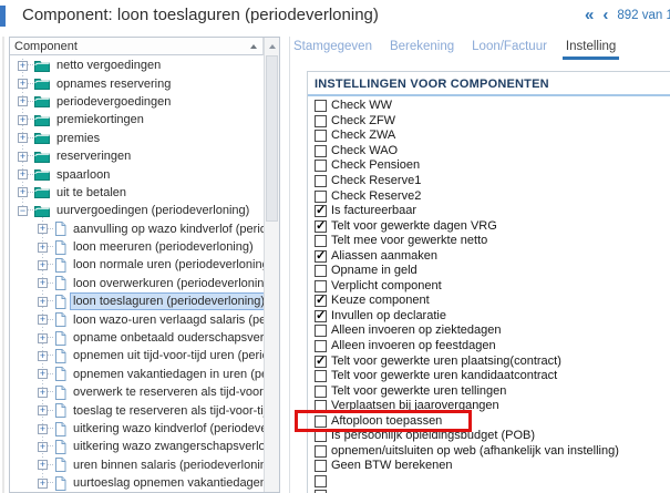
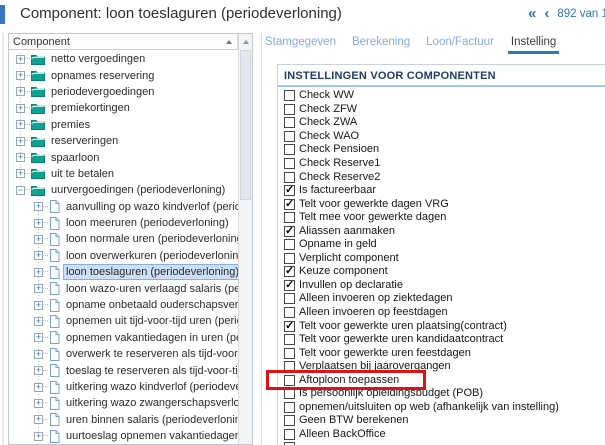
  Component: loon toeslaguren (periodeverloning)
  «
  ‹
  892 van
  Component
  +
  netto vergoedingen
  +
  opnames reservering
  +
  periodevergoedingen
  +
  premiekortingen
  +
  premies
  +
  reserveringen
  +
  spaarloon
  +
  uit te betalen
  −
  uurvergoedingen (periodeverloning)
  +
  aanvulling op wazo kindverlof (peri
  +
  loon meeruren (periodeverloning)
  +
  loon normale uren (periodeverlonin
  +
  loon overwerkuren (periodeverlonin
  +
  loon toeslaguren (periodeverloning
  +
  +
  +
  opnemen uit tijd-voor-tijd uren (peri
  +
  +
  +
  +
  uitkering wazo kindverlof (periodev
  +
  +
  uren binnen salaris (periodeverloni
  +
  Stamgegeven
  Berekening
  Loon/Factuur
  Instelling
  INSTELLINGEN VOOR COMPONENTEN
  Check WW
  Check ZFW
  Check ZWA
  Check WAO
  Check Pensioen
  Check Reserve1
  Check Reserve2
  ✓
  Is factureerbaar
  ✓
  Telt voor gewerkte dagen VRG
- Telt mee voor gewerkte netto
+ Telt mee voor gewerkte dagen
  ✓
  Aliassen aanmaken
  Opname in geld
  Verplicht component
  ✓
  Keuze component
  ✓
  Invullen op declaratie
  Alleen invoeren op ziektedagen
  Alleen invoeren op feestdagen
  ✓
  Telt voor gewerkte uren plaatsing(contract)
  Telt voor gewerkte uren kandidaatcontract
- Telt voor gewerkte uren tellingen
+ Telt voor gewerkte uren feestdagen
  Verplaatsen bij jaarovergangen
  Aftoploon toepassen
  Is persoonlijk opleidingsbudget (POB)
  opnemen/uitsluiten op web (afhankelijk van instelling)
  Geen BTW berekenen
+ Alleen BackOffice
